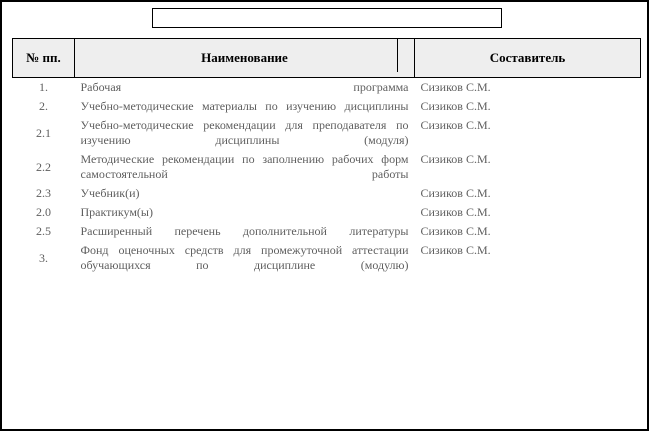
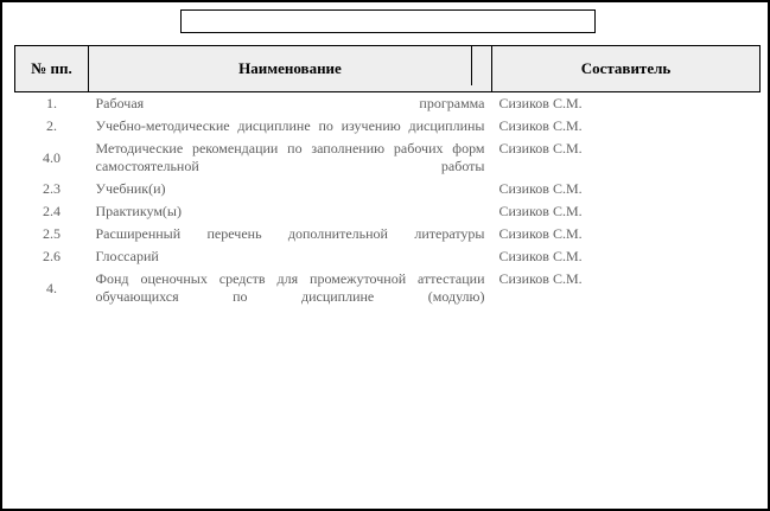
  № пп.	Наименование	Составитель
  1.	Рабочая программа	Сизиков С.М.
- 2.	Учебно-методические материалы по изучению дисциплины	Сизиков С.М.
+ 2.	Учебно-методические дисциплине по изучению дисциплины	Сизиков С.М.
- 2.1	Учебно-методические рекомендации для преподавателя по изучению дисциплины (модуля)	Сизиков С.М.
- 2.2	Методические рекомендации по заполнению рабочих форм самостоятельной работы	Сизиков С.М.
+ 4.0	Методические рекомендации по заполнению рабочих форм самостоятельной работы	Сизиков С.М.
  2.3	Учебник(и)	Сизиков С.М.
- 2.0	Практикум(ы)	Сизиков С.М.
+ 2.4	Практикум(ы)	Сизиков С.М.
  2.5	Расширенный перечень дополнительной литературы	Сизиков С.М.
+ 2.6	Глоссарий	Сизиков С.М.
- 3.	Фонд оценочных средств для промежуточной аттестации обучающихся по дисциплине (модулю)	Сизиков С.М.
+ 4.	Фонд оценочных средств для промежуточной аттестации обучающихся по дисциплине (модулю)	Сизиков С.М.
